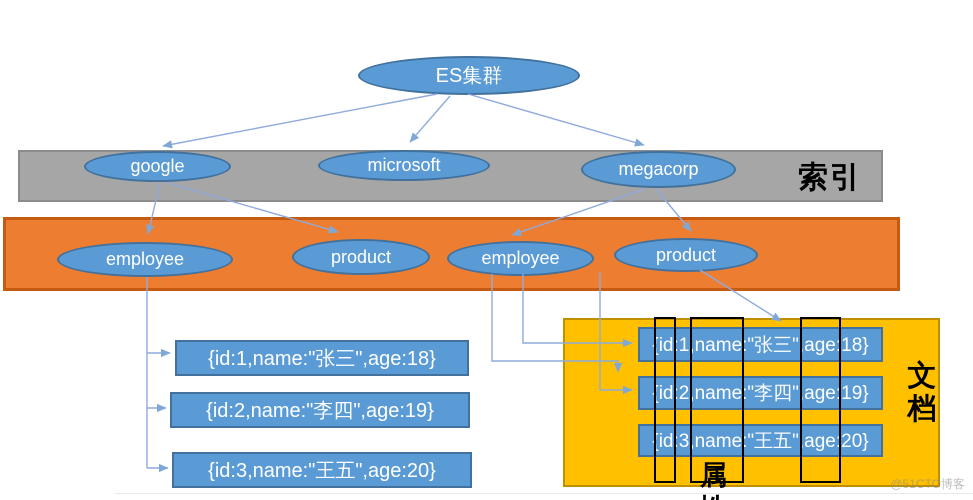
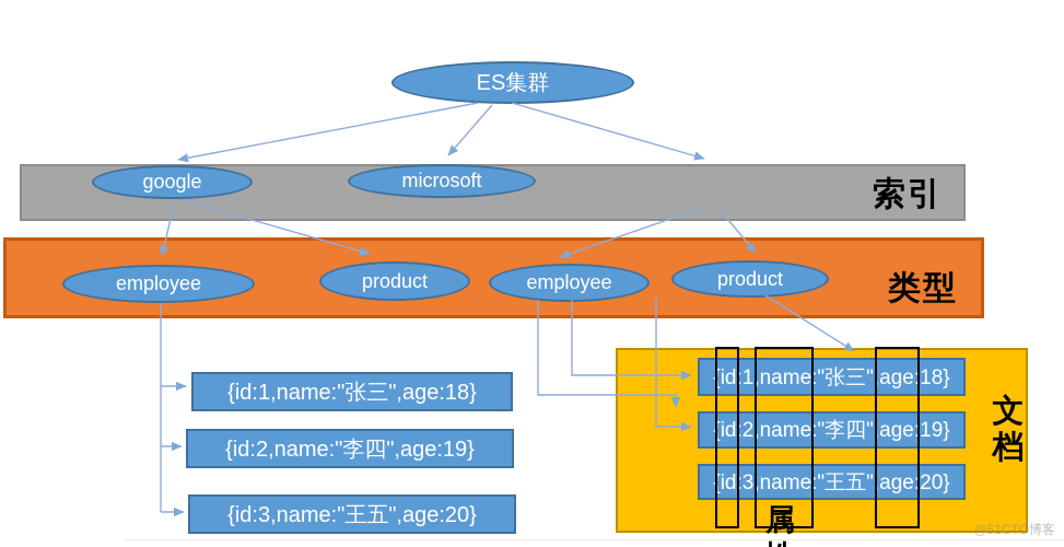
  ES集群
  google
  microsoft
- megacorp
  索引
  employee
  product
  employee
  product
+ 类型
  {id:1,name:"张三",age:18}
  {id:2,name:"李四",age:19}
  {id:3,name:"王五",age:20}
  {id:1,name:"张三",age:18}
  {id:2,name:"李四",age:19}
  {id:3,name:"王五",age:20}
  文档
  @51CTO博客
